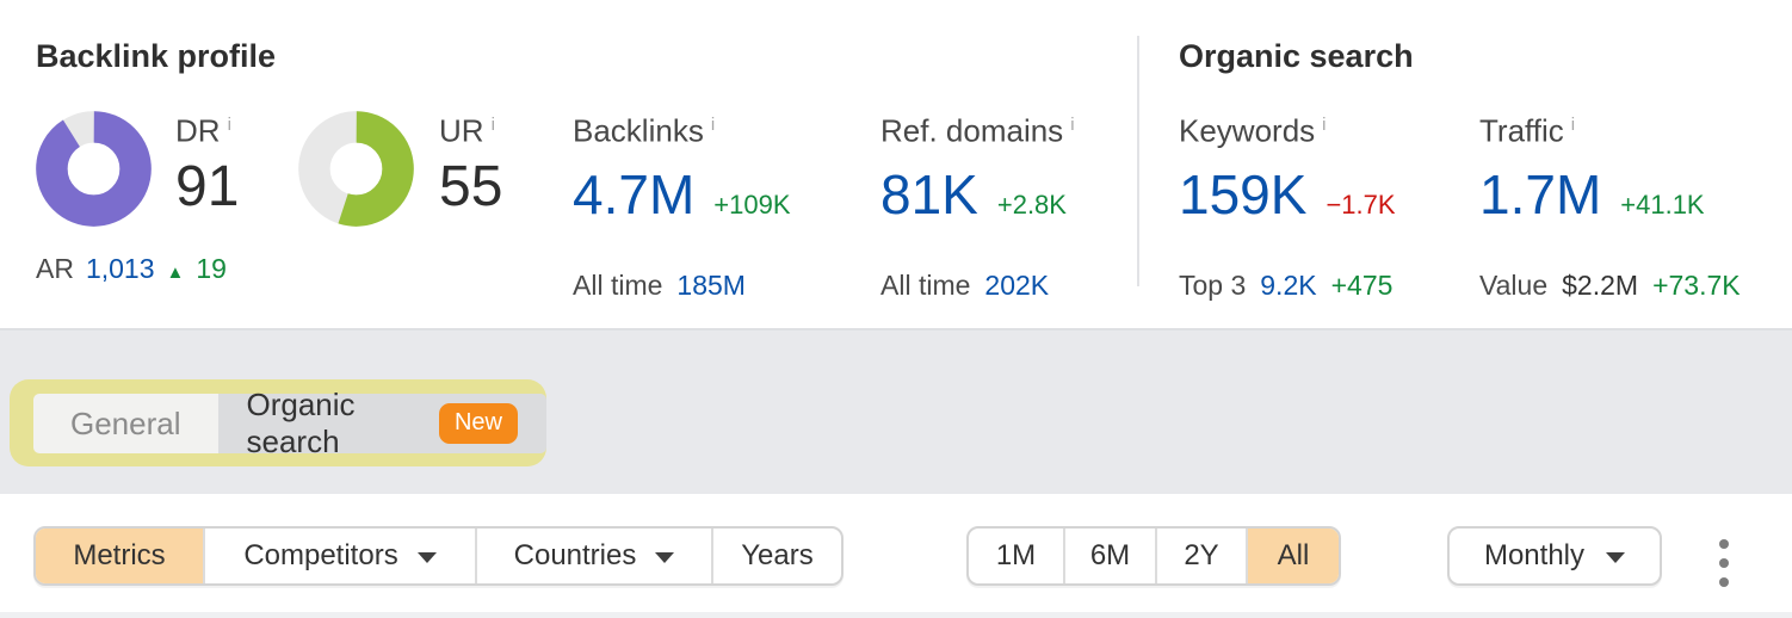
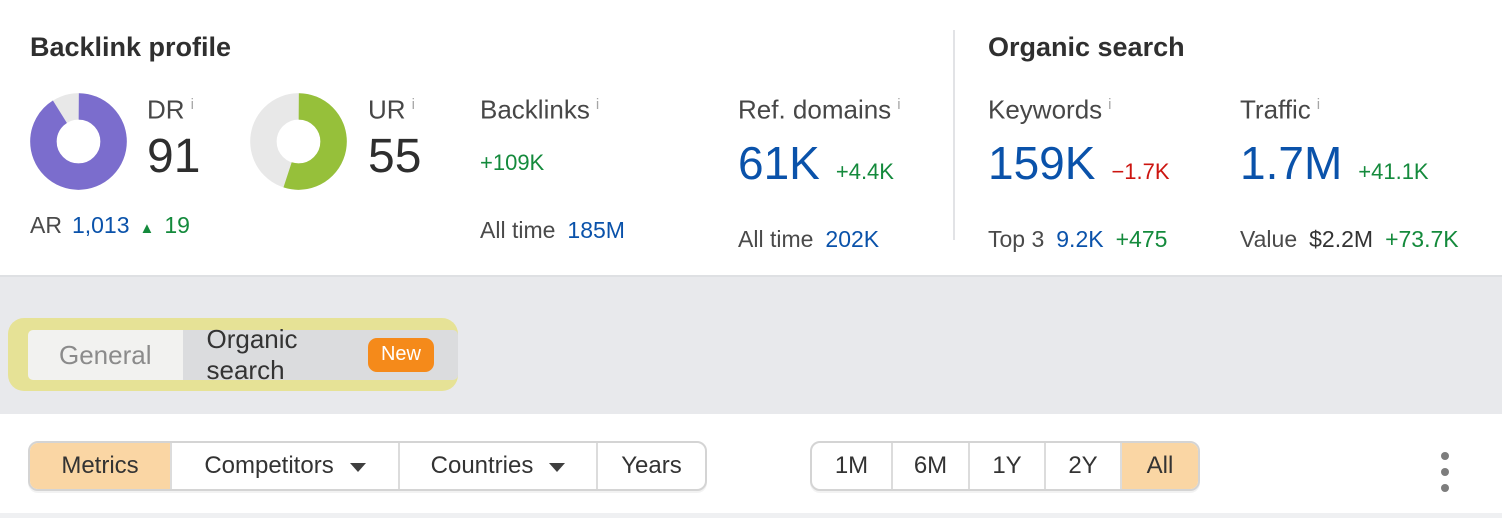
  Backlink profile
  Organic search
  DR i
  91
  UR i
  55
  AR
  1,013
  ▲
  19
  Backlinks i
- 4.7M
  +109K
  All time
  185M
  Ref. domains i
- 81K
+ 61K
- +2.8K
+ +4.4K
  All time
  202K
  Keywords i
  159K
  −1.7K
  Top 3
  9.2K
  +475
  Traffic i
  1.7M
  +41.1K
  Value
  $2.2M
  +73.7K
  General
  Organic search
  New
  Metrics
  Competitors
  Countries
  Years
  1M
  6M
+ 1Y
  2Y
  All
- Monthly
